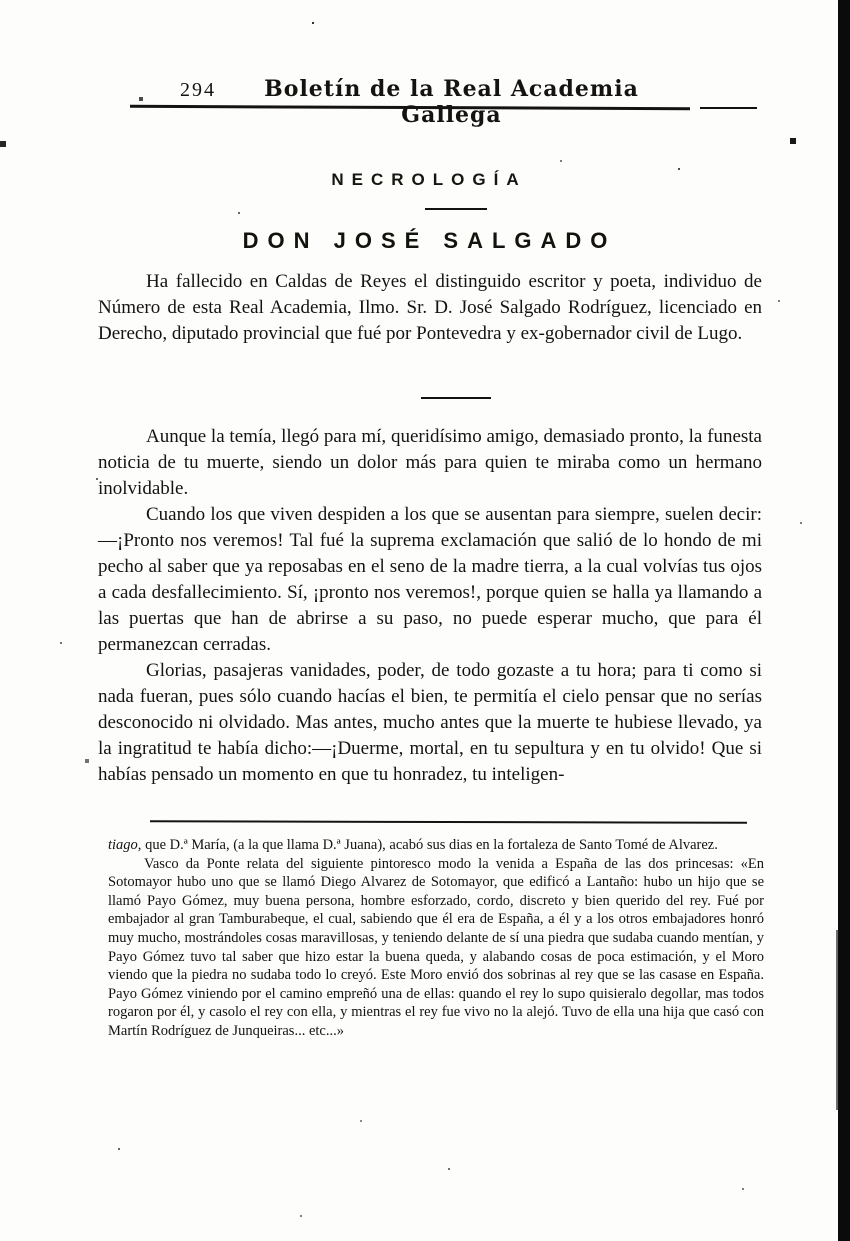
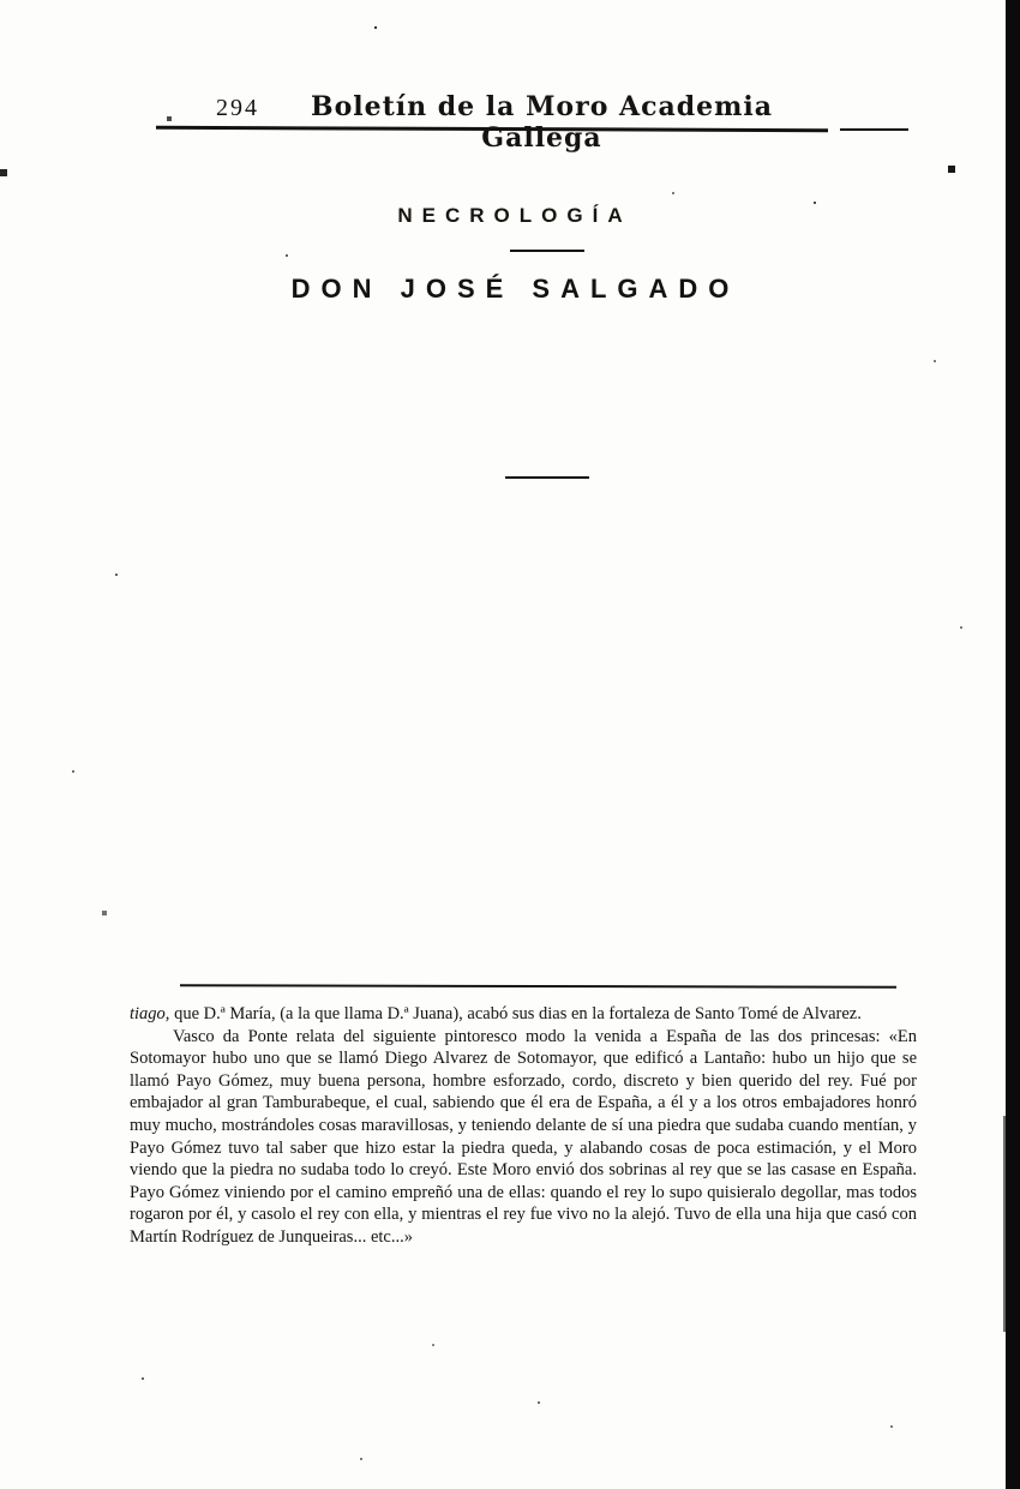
  294
- Boletín de la Real Academia Gallega
+ Boletín de la Moro Academia Gallega
  NECROLOGÍA
  DON JOSÉ SALGADO
- Ha fallecido en Caldas de Reyes el distinguido escritor y poeta, individuo de Número de esta Real Academia, Ilmo. Sr. D. José Salgado Rodríguez, licenciado en Derecho, diputado provincial que fué por Pontevedra y ex-gobernador civil de Lugo.
- Aunque la temía, llegó para mí, queridísimo amigo, demasiado pronto, la funesta noticia de tu muerte, siendo un dolor más para quien te miraba como un hermano inolvidable.
- Cuando los que viven despiden a los que se ausentan para siempre, suelen decir:—¡Pronto nos veremos! Tal fué la suprema exclamación que salió de lo hondo de mi pecho al saber que ya reposabas en el seno de la madre tierra, a la cual volvías tus ojos a cada desfallecimiento. Sí, ¡pronto nos veremos!, porque quien se halla ya llamando a las puertas que han de abrirse a su paso, no puede esperar mucho, que para él permanezcan cerradas.
- Glorias, pasajeras vanidades, poder, de todo gozaste a tu hora; para ti como si nada fueran, pues sólo cuando hacías el bien, te permitía el cielo pensar que no serías desconocido ni olvidado. Mas antes, mucho antes que la muerte te hubiese llevado, ya la ingratitud te había dicho:—¡Duerme, mortal, en tu sepultura y en tu olvido! Que si habías pensado un momento en que tu honradez, tu inteligen-
  tiago, que D.ª María, (a la que llama D.ª Juana), acabó sus dias en la fortaleza de Santo Tomé de Alvarez.
- Vasco da Ponte relata del siguiente pintoresco modo la venida a España de las dos princesas: «En Sotomayor hubo uno que se llamó Diego Alvarez de Sotomayor, que edificó a Lantaño: hubo un hijo que se llamó Payo Gómez, muy buena persona, hombre esforzado, cordo, discreto y bien querido del rey. Fué por embajador al gran Tamburabeque, el cual, sabiendo que él era de España, a él y a los otros embajadores honró muy mucho, mostrándoles cosas maravillosas, y teniendo delante de sí una piedra que sudaba cuando mentían, y Payo Gómez tuvo tal saber que hizo estar la buena queda, y alabando cosas de poca estimación, y el Moro viendo que la piedra no sudaba todo lo creyó. Este Moro envió dos sobrinas al rey que se las casase en España. Payo Gómez viniendo por el camino empreñó una de ellas: quando el rey lo supo quisieralo degollar, mas todos rogaron por él, y casolo el rey con ella, y mientras el rey fue vivo no la alejó. Tuvo de ella una hija que casó con Martín Rodríguez de Junqueiras... etc...»
+ Vasco da Ponte relata del siguiente pintoresco modo la venida a España de las dos princesas: «En Sotomayor hubo uno que se llamó Diego Alvarez de Sotomayor, que edificó a Lantaño: hubo un hijo que se llamó Payo Gómez, muy buena persona, hombre esforzado, cordo, discreto y bien querido del rey. Fué por embajador al gran Tamburabeque, el cual, sabiendo que él era de España, a él y a los otros embajadores honró muy mucho, mostrándoles cosas maravillosas, y teniendo delante de sí una piedra que sudaba cuando mentían, y Payo Gómez tuvo tal saber que hizo estar la piedra queda, y alabando cosas de poca estimación, y el Moro viendo que la piedra no sudaba todo lo creyó. Este Moro envió dos sobrinas al rey que se las casase en España. Payo Gómez viniendo por el camino empreñó una de ellas: quando el rey lo supo quisieralo degollar, mas todos rogaron por él, y casolo el rey con ella, y mientras el rey fue vivo no la alejó. Tuvo de ella una hija que casó con Martín Rodríguez de Junqueiras... etc...»
